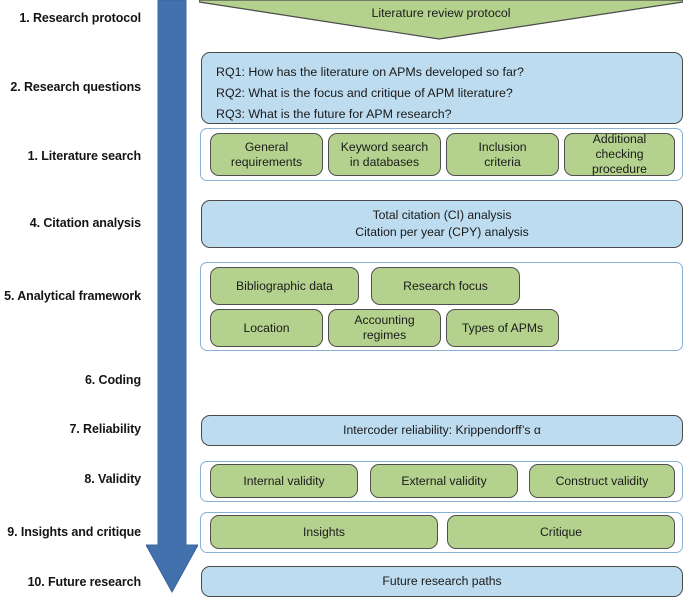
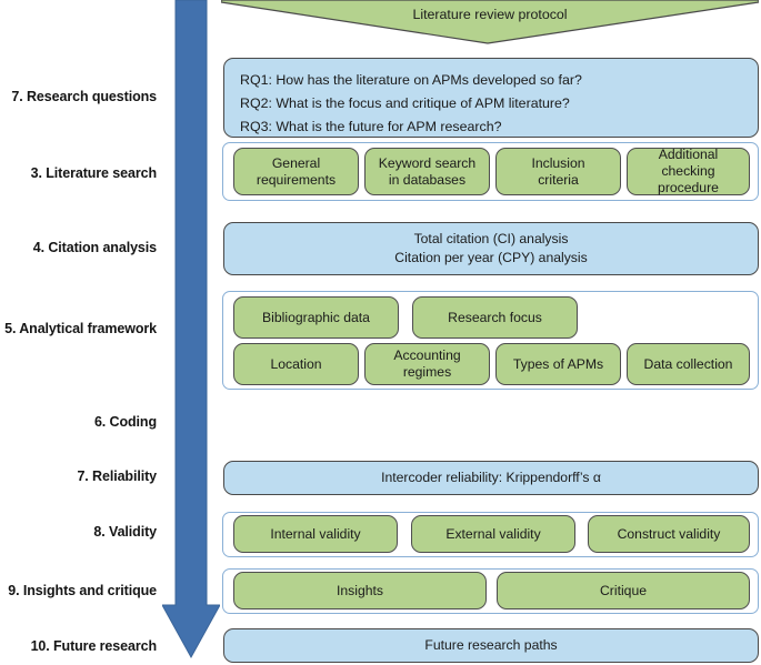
- 1. Research protocol
- 2. Research questions
+ 7. Research questions
- 1. Literature search
+ 3. Literature search
  4. Citation analysis
  5. Analytical framework
  6. Coding
  7. Reliability
  8. Validity
  9. Insights and critique
  10. Future research
  Literature review protocol
  RQ1: How has the literature on APMs developed so far?
  RQ2: What is the focus and critique of APM literature?
  RQ3: What is the future for APM research?
  General
  requirements
  Keyword search
  in databases
  Inclusion
  criteria
  Additional
  checking
  procedure
  Total citation (CI) analysis
  Citation per year (CPY) analysis
  Bibliographic data
  Research focus
  Location
  Accounting
  regimes
  Types of APMs
+ Data collection
  Intercoder reliability: Krippendorff’s α
  Internal validity
  External validity
  Construct validity
  Insights
  Critique
  Future research paths
